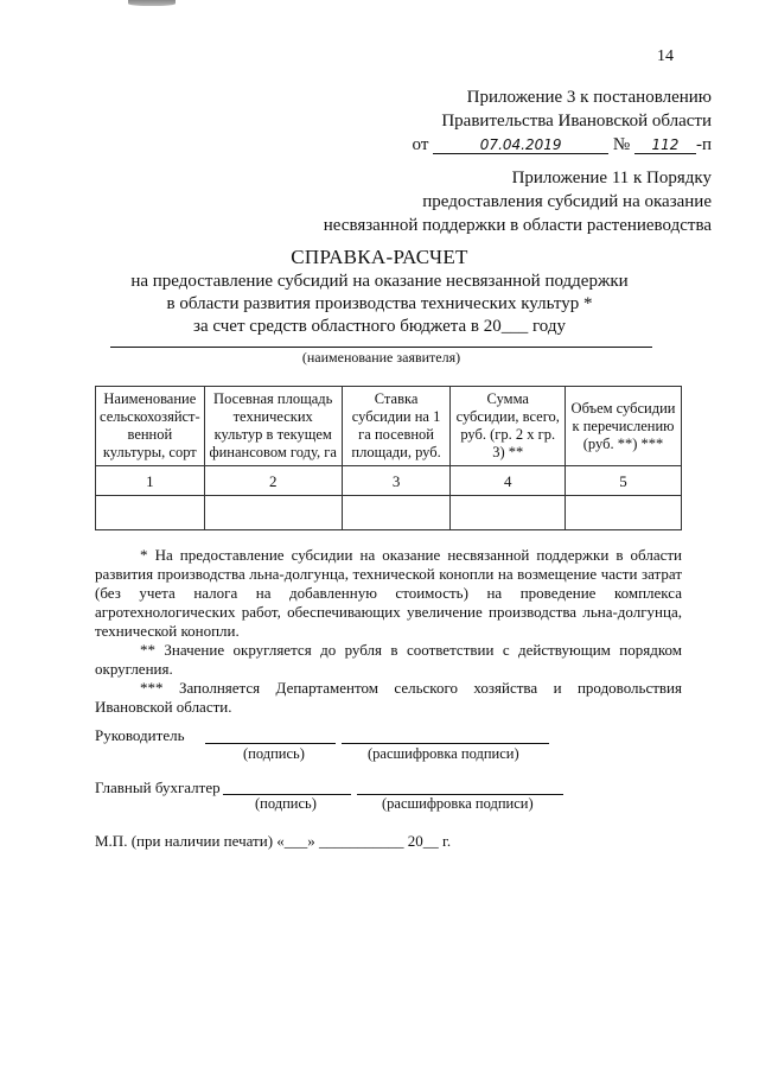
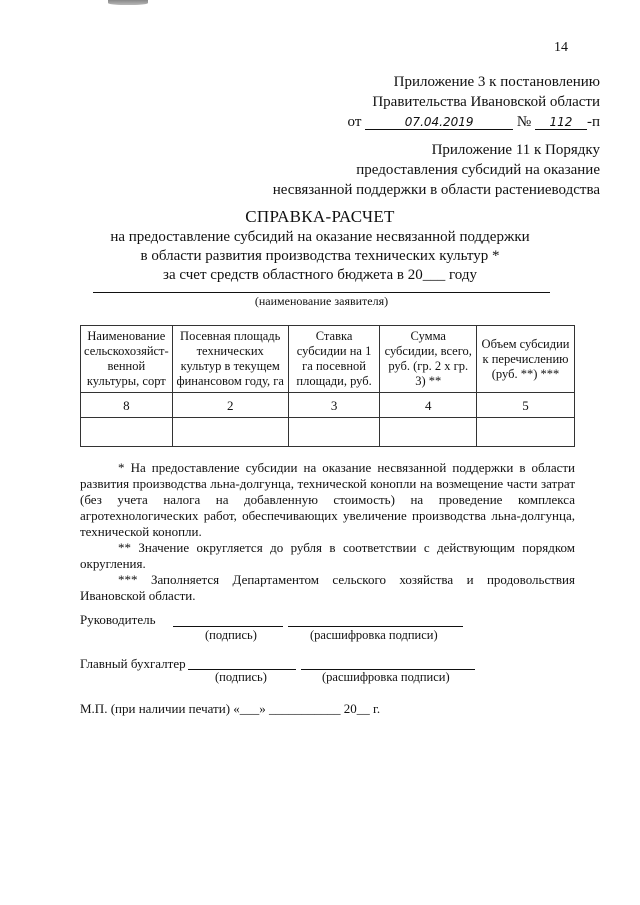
  14
  Приложение 3 к постановлению
  Правительства Ивановской области
  от 07.04.2019 № 112 -п
  Приложение 11 к Порядку
  предоставления субсидий на оказание
  несвязанной поддержки в области растениеводства
  СПРАВКА-РАСЧЕТ
  на предоставление субсидий на оказание несвязанной поддержки
  в области развития производства технических культур *
  за счет средств областного бюджета в 20___ году
  (наименование заявителя)
  Наименование сельскохозяйст-венной культуры, сорт	Посевная площадь технических культур в текущем финансовом году, га	Ставка субсидии на 1 га посевной площади, руб.	Сумма субсидии, всего, руб. (гр. 2 х гр. 3) **	Объем субсидии к перечислению (руб. **) ***
- 1	2	3	4	5
+ 8	2	3	4	5
  * На предоставление субсидии на оказание несвязанной поддержки в области развития производства льна-долгунца, технической конопли на возмещение части затрат (без учета налога на добавленную стоимость) на проведение комплекса агротехнологических работ, обеспечивающих увеличение производства льна-долгунца, технической конопли.
  ** Значение округляется до рубля в соответствии с действующим порядком округления.
  *** Заполняется Департаментом сельского хозяйства и продовольствия Ивановской области.
  Руководитель
  (подпись)
  (расшифровка подписи)
  Главный бухгалтер
  (подпись)
  (расшифровка подписи)
  М.П. (при наличии печати) «___» ___________ 20__ г.
